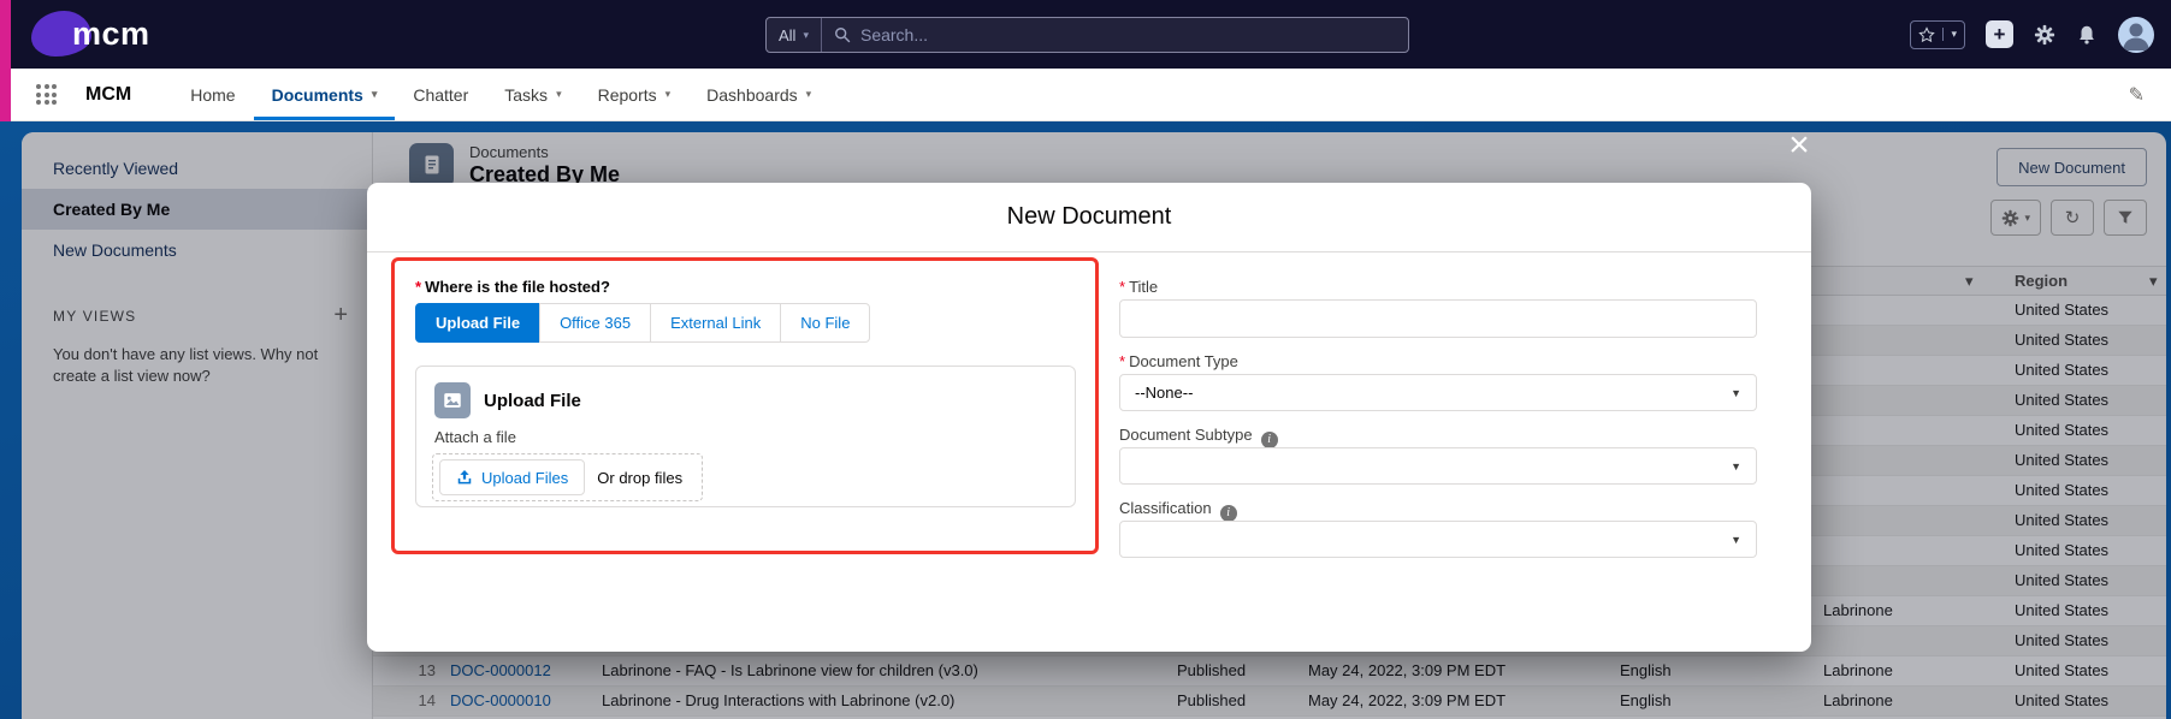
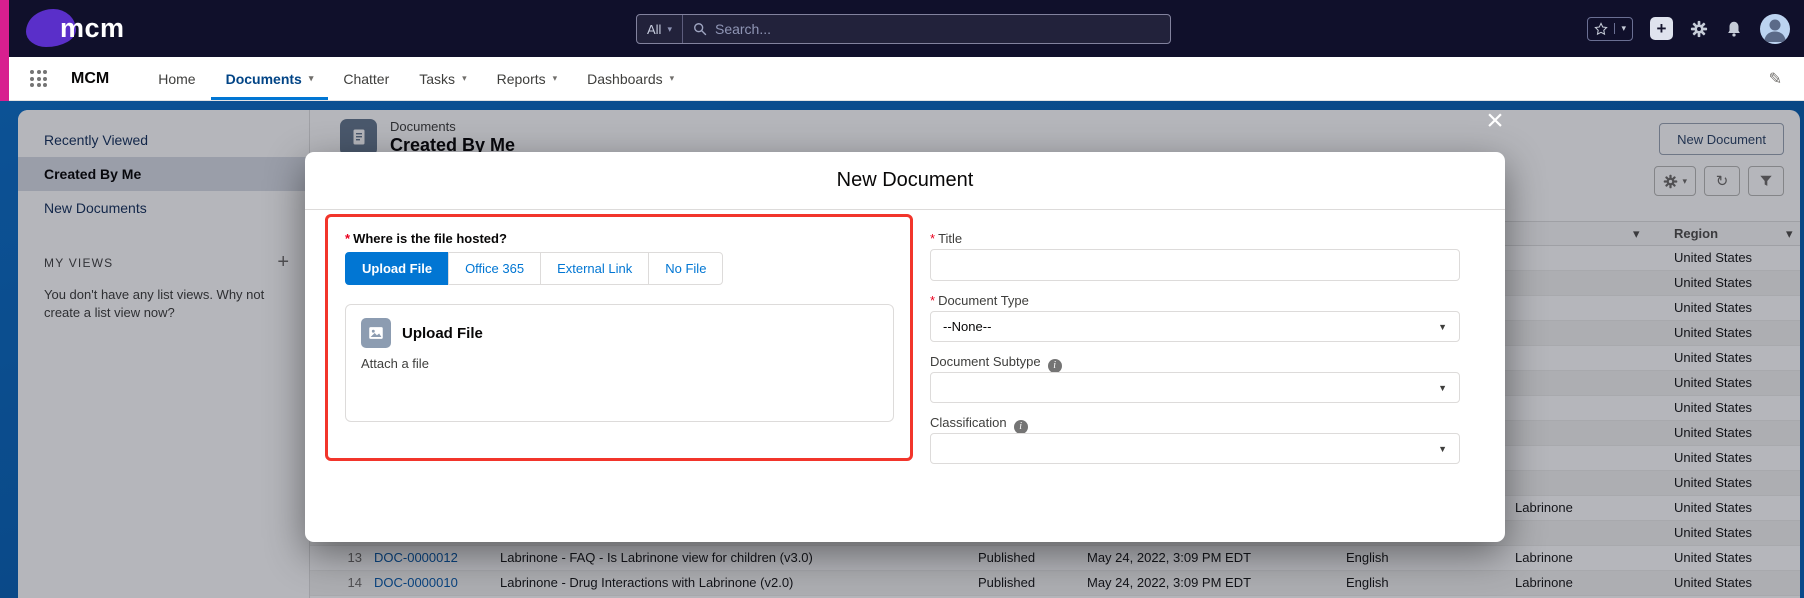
  mcm
  All
  ▾
  Search...
  ▾
  +
  MCM
  Home
  Documents
  ▾
  Chatter
  Tasks
  ▾
  Reports
  ▾
  Dashboards
  ▾
  ✎
  Recently Viewed
  Created By Me
  New Documents
  MY VIEWS
  +
  You don't have any list views. Why not create a list view now?
  Documents
  Created By Me
  New Document
  ▾
  ↻
  ▾
  Region
  ▾
  United States
  United States
  United States
  United States
  United States
  United States
  United States
  United States
  United States
  United States
  Labrinone
  United States
  United States
  13
  DOC-0000012
  Labrinone - FAQ - Is Labrinone view for children (v3.0)
  Published
  May 24, 2022, 3:09 PM EDT
  English
  Labrinone
  United States
  14
  DOC-0000010
  Labrinone - Drug Interactions with Labrinone (v2.0)
  Published
  May 24, 2022, 3:09 PM EDT
  English
  Labrinone
  United States
  ×
  New Document
  * Where is the file hosted?
  Upload File
  Office 365
  External Link
  No File
  Upload File
  Attach a file
- Upload Files
- Or drop files
  * Title
  * Document Type
  --None--
  ▼
  Document Subtype i
  ▼
  Classification i
  ▼
